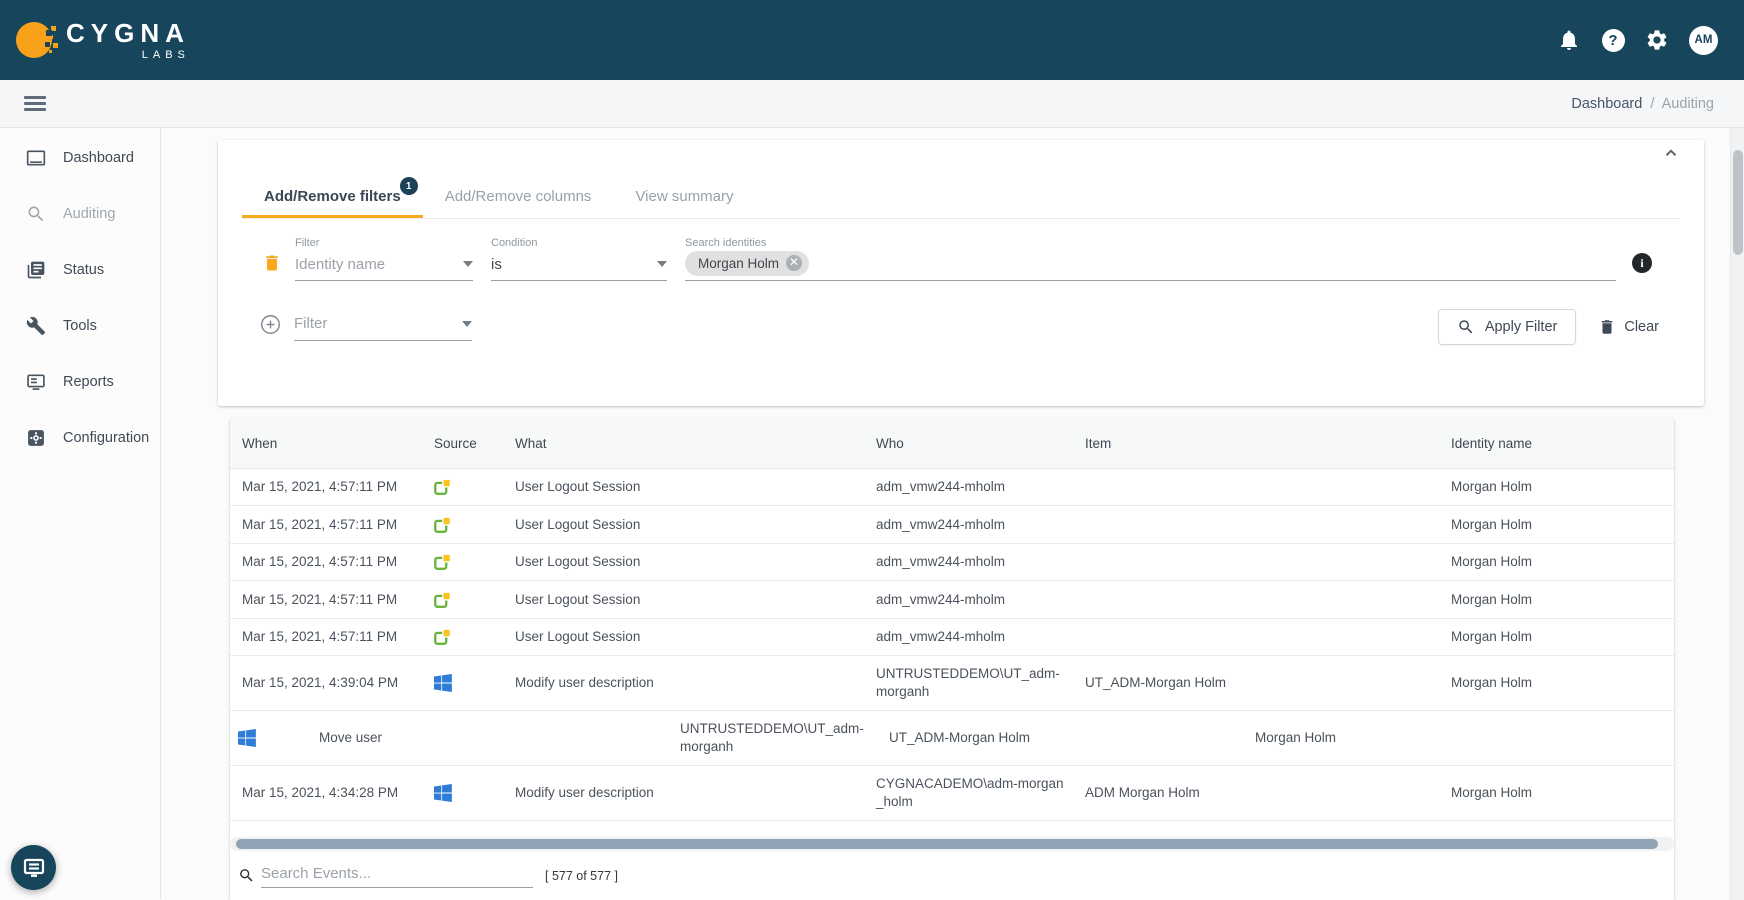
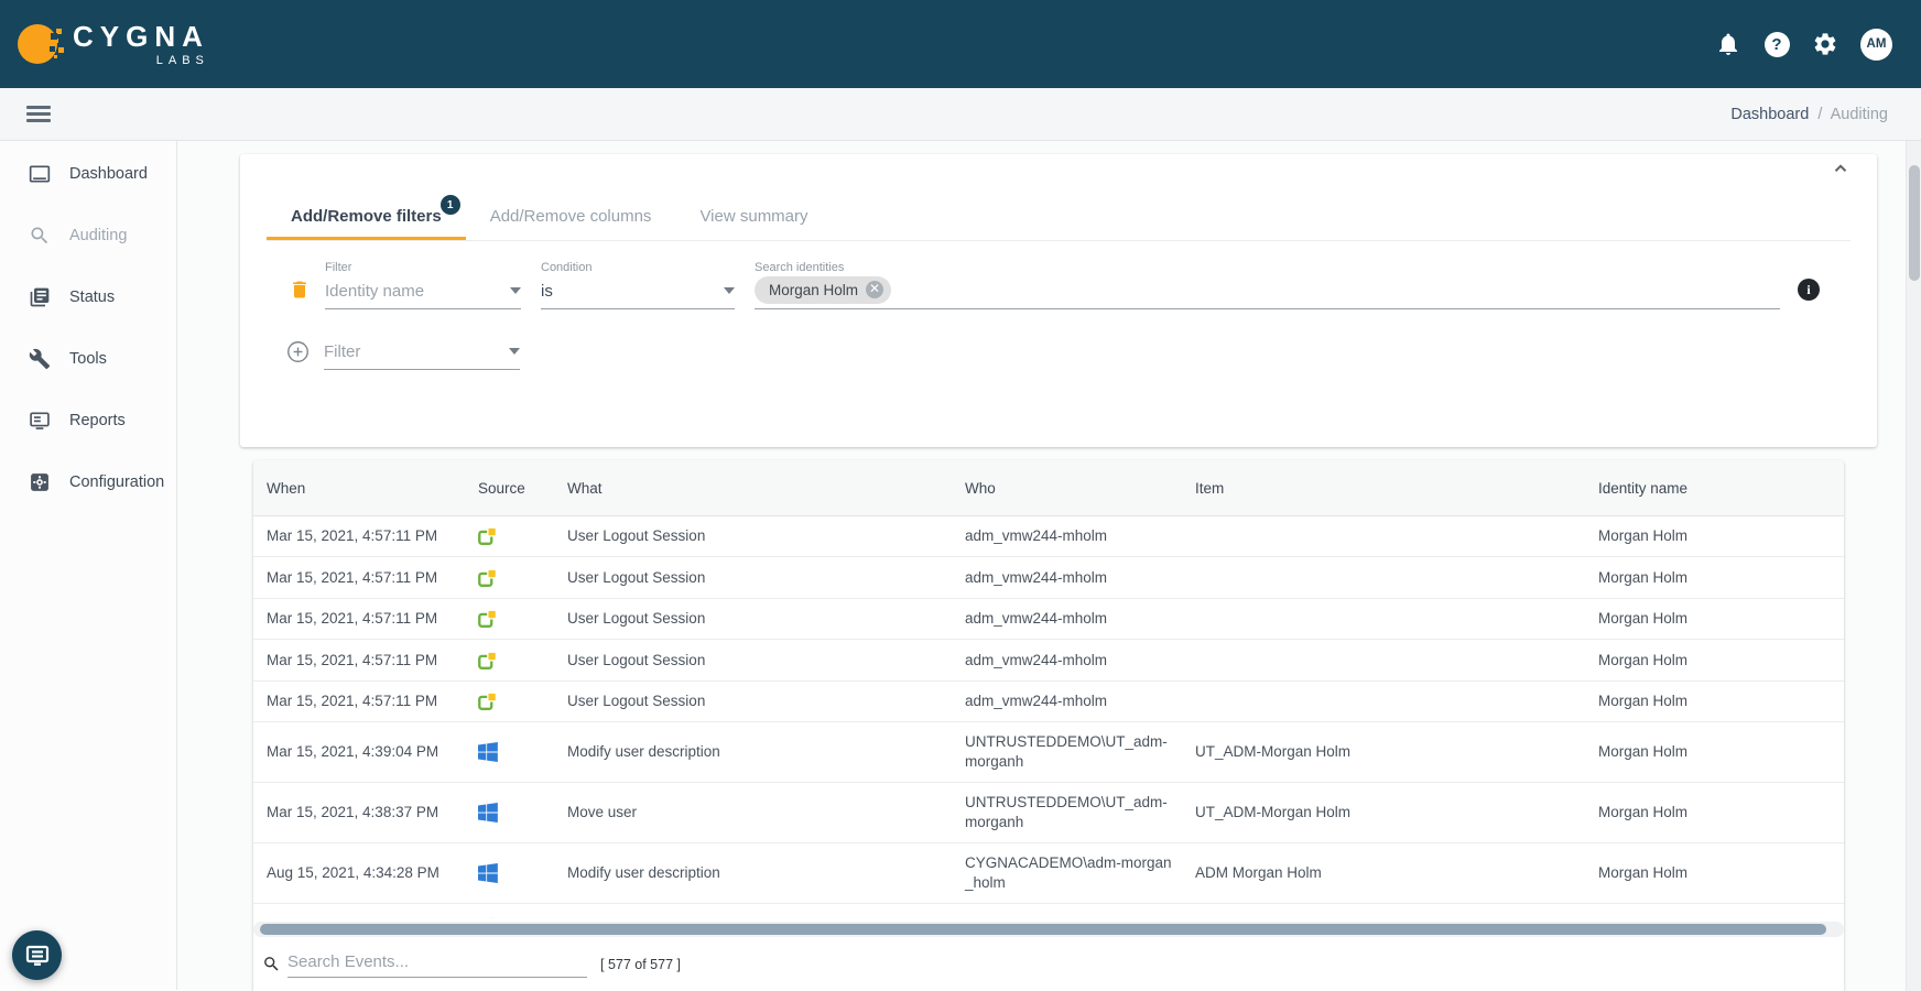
  CYGNA
  LABS
  ?
  AM
  Dashboard / Auditing
  Dashboard
  Auditing
  Status
  Tools
  Reports
  Configuration
  Add/Remove filters
  1
  Add/Remove columns
  View summary
  Filter
  Identity name
  Condition
  is
  Search identities
  Morgan Holm
  ✕
  i
  Filter
- Apply Filter
- Clear
  When
  Source
  What
  Who
  Item
  Identity name
  Mar 15, 2021, 4:57:11 PM
  User Logout Session
  adm_vmw244-mholm
  Morgan Holm
  Mar 15, 2021, 4:57:11 PM
  User Logout Session
  adm_vmw244-mholm
  Morgan Holm
  Mar 15, 2021, 4:57:11 PM
  User Logout Session
  adm_vmw244-mholm
  Morgan Holm
  Mar 15, 2021, 4:57:11 PM
  User Logout Session
  adm_vmw244-mholm
  Morgan Holm
  Mar 15, 2021, 4:57:11 PM
  User Logout Session
  adm_vmw244-mholm
  Morgan Holm
  Mar 15, 2021, 4:39:04 PM
  Modify user description
  UNTRUSTEDDEMO\UT_adm-morganh
  UT_ADM-Morgan Holm
  Morgan Holm
+ Mar 15, 2021, 4:38:37 PM
  Move user
  UNTRUSTEDDEMO\UT_adm-morganh
  UT_ADM-Morgan Holm
  Morgan Holm
- Mar 15, 2021, 4:34:28 PM
+ Aug 15, 2021, 4:34:28 PM
  Modify user description
  CYGNACADEMO\adm-morgan_holm
  ADM Morgan Holm
  Morgan Holm
  Search Events...
  [ 577 of 577 ]
